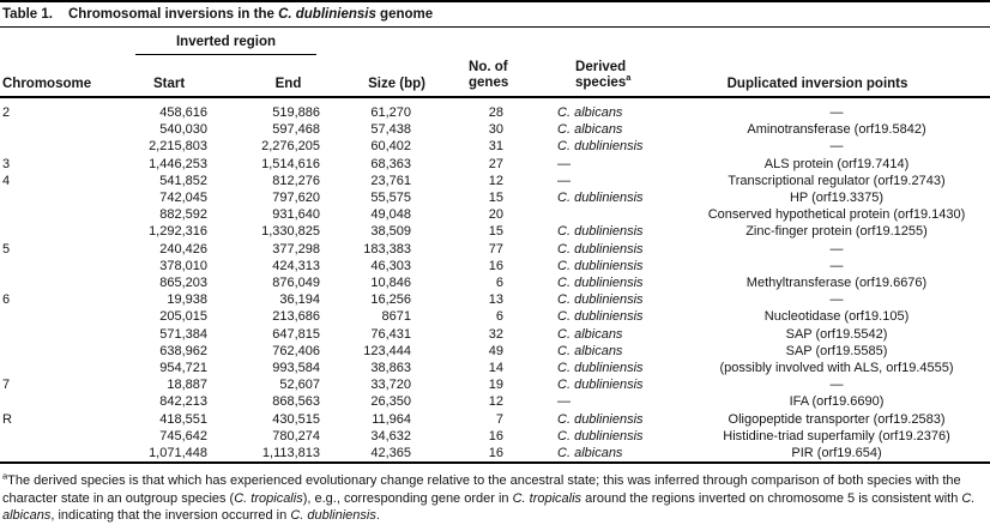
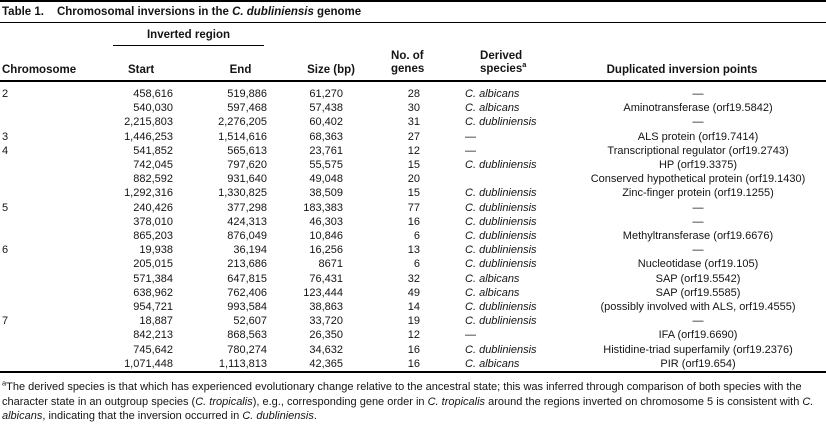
  Table 1.
  Chromosomal inversions in the C. dubliniensis genome
  	Inverted region
  Chromosome	Start	End	Size (bp)	No. of genes	Derived speciesa	Duplicated inversion points
  2	458,616	519,886	61,270	28	C. albicans	—
  	540,030	597,468	57,438	30	C. albicans	Aminotransferase (orf19.5842)
  	2,215,803	2,276,205	60,402	31	C. dubliniensis	—
  3	1,446,253	1,514,616	68,363	27	—	ALS protein (orf19.7414)
- 4	541,852	812,276	23,761	12	—	Transcriptional regulator (orf19.2743)
+ 4	541,852	565,613	23,761	12	—	Transcriptional regulator (orf19.2743)
  	742,045	797,620	55,575	15	C. dubliniensis	HP (orf19.3375)
  	882,592	931,640	49,048	20		Conserved hypothetical protein (orf19.1430)
  	1,292,316	1,330,825	38,509	15	C. dubliniensis	Zinc-finger protein (orf19.1255)
  5	240,426	377,298	183,383	77	C. dubliniensis	—
  	378,010	424,313	46,303	16	C. dubliniensis	—
  	865,203	876,049	10,846	6	C. dubliniensis	Methyltransferase (orf19.6676)
  6	19,938	36,194	16,256	13	C. dubliniensis	—
  	205,015	213,686	8671	6	C. dubliniensis	Nucleotidase (orf19.105)
  	571,384	647,815	76,431	32	C. albicans	SAP (orf19.5542)
  	638,962	762,406	123,444	49	C. albicans	SAP (orf19.5585)
  	954,721	993,584	38,863	14	C. dubliniensis	(possibly involved with ALS, orf19.4555)
  7	18,887	52,607	33,720	19	C. dubliniensis	—
  	842,213	868,563	26,350	12	—	IFA (orf19.6690)
- R	418,551	430,515	11,964	7	C. dubliniensis	Oligopeptide transporter (orf19.2583)
  	745,642	780,274	34,632	16	C. dubliniensis	Histidine-triad superfamily (orf19.2376)
  	1,071,448	1,113,813	42,365	16	C. albicans	PIR (orf19.654)
  aThe derived species is that which has experienced evolutionary change relative to the ancestral state; this was inferred through comparison of both species with the character state in an outgroup species (C. tropicalis), e.g., corresponding gene order in C. tropicalis around the regions inverted on chromosome 5 is consistent with C. albicans, indicating that the inversion occurred in C. dubliniensis.
